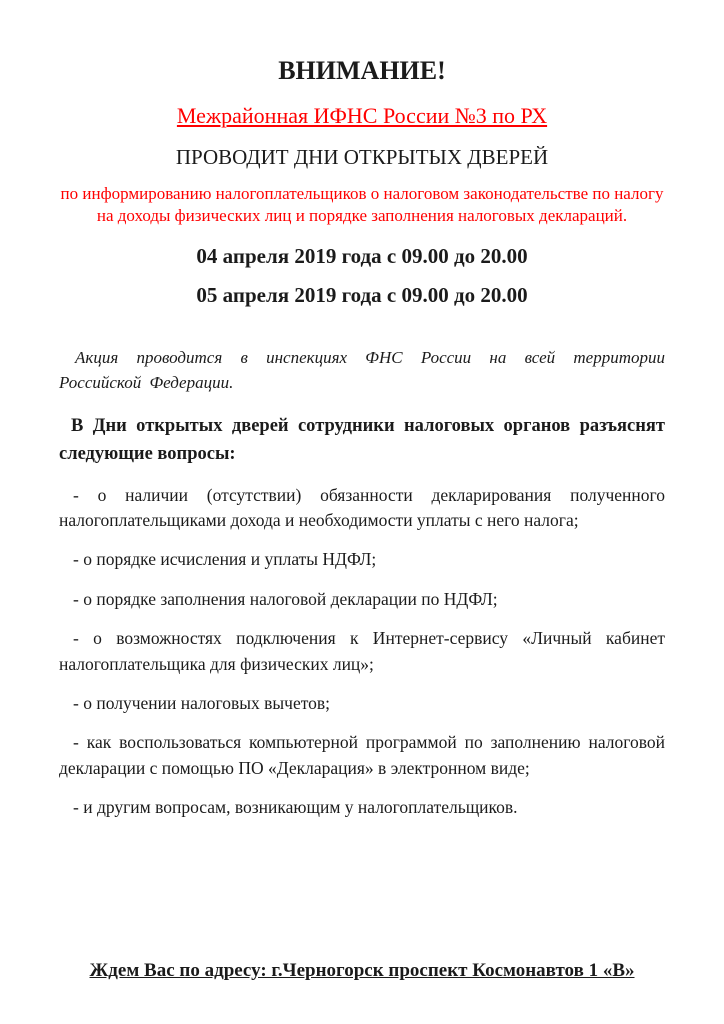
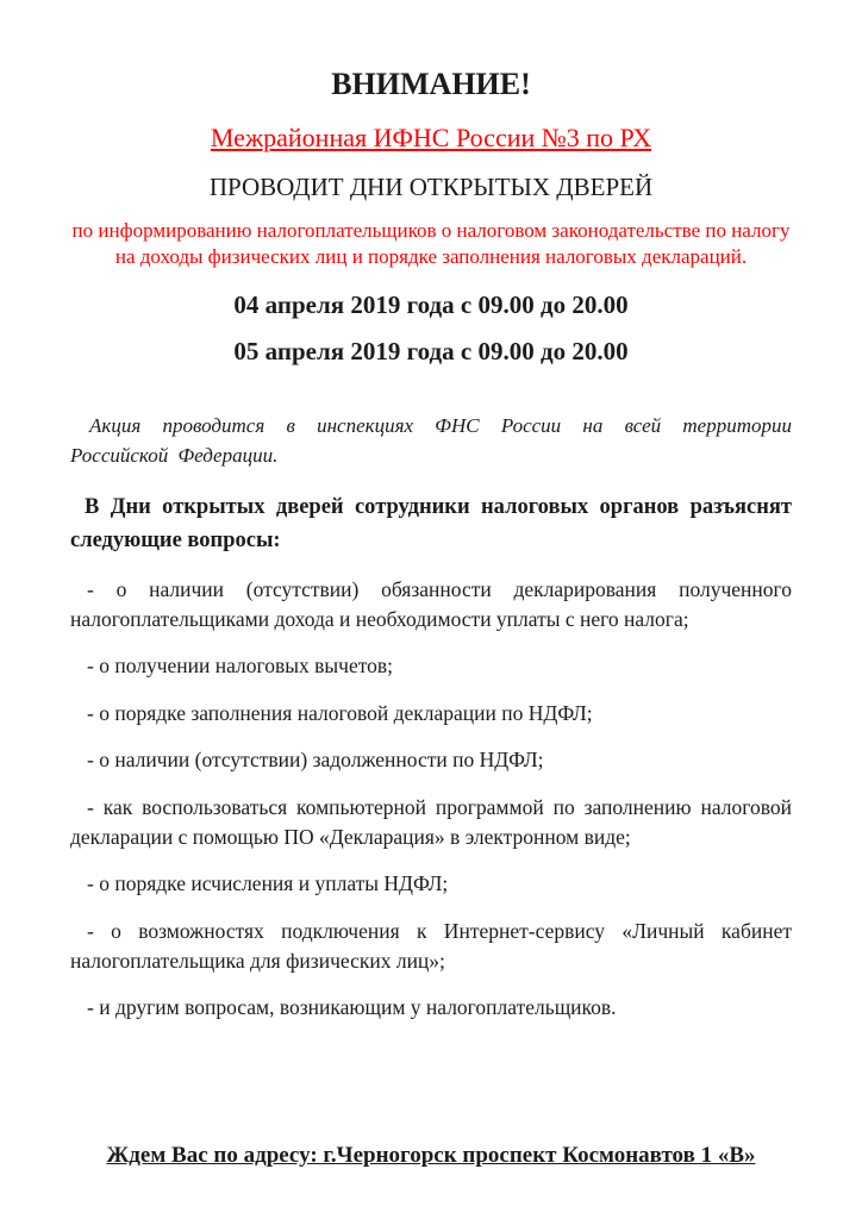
  ВНИМАНИЕ!
  Межрайонная ИФНС России №3 по РХ
  ПРОВОДИТ ДНИ ОТКРЫТЫХ ДВЕРЕЙ
  по информированию налогоплательщиков о налоговом законодательстве по налогу на доходы физических лиц и порядке заполнения налоговых деклараций.
  04 апреля 2019 года с 09.00 до 20.00
  05 апреля 2019 года с 09.00 до 20.00
  Акция проводится в инспекциях ФНС России на всей территории Российской Федерации.
  В Дни открытых дверей сотрудники налоговых органов разъяснят следующие вопросы:
  - о наличии (отсутствии) обязанности декларирования полученного налогоплательщиками дохода и необходимости уплаты с него налога;
- - о порядке исчисления и уплаты НДФЛ;
+ - о получении налоговых вычетов;
  - о порядке заполнения налоговой декларации по НДФЛ;
+ - о наличии (отсутствии) задолженности по НДФЛ;
- - о возможностях подключения к Интернет-сервису «Личный кабинет налогоплательщика для физических лиц»;
+ - как воспользоваться компьютерной программой по заполнению налоговой декларации с помощью ПО «Декларация» в электронном виде;
- - о получении налоговых вычетов;
+ - о порядке исчисления и уплаты НДФЛ;
- - как воспользоваться компьютерной программой по заполнению налоговой декларации с помощью ПО «Декларация» в электронном виде;
+ - о возможностях подключения к Интернет-сервису «Личный кабинет налогоплательщика для физических лиц»;
  - и другим вопросам, возникающим у налогоплательщиков.
  Ждем Вас по адресу: г.Черногорск проспект Космонавтов 1 «В»
